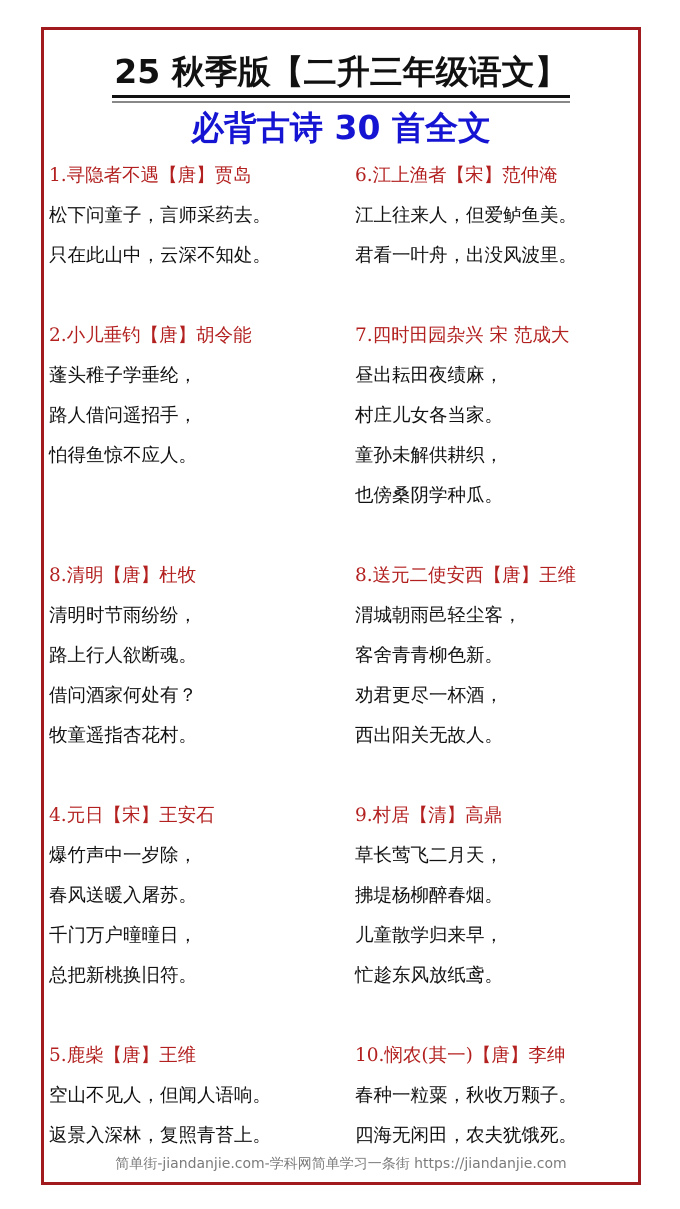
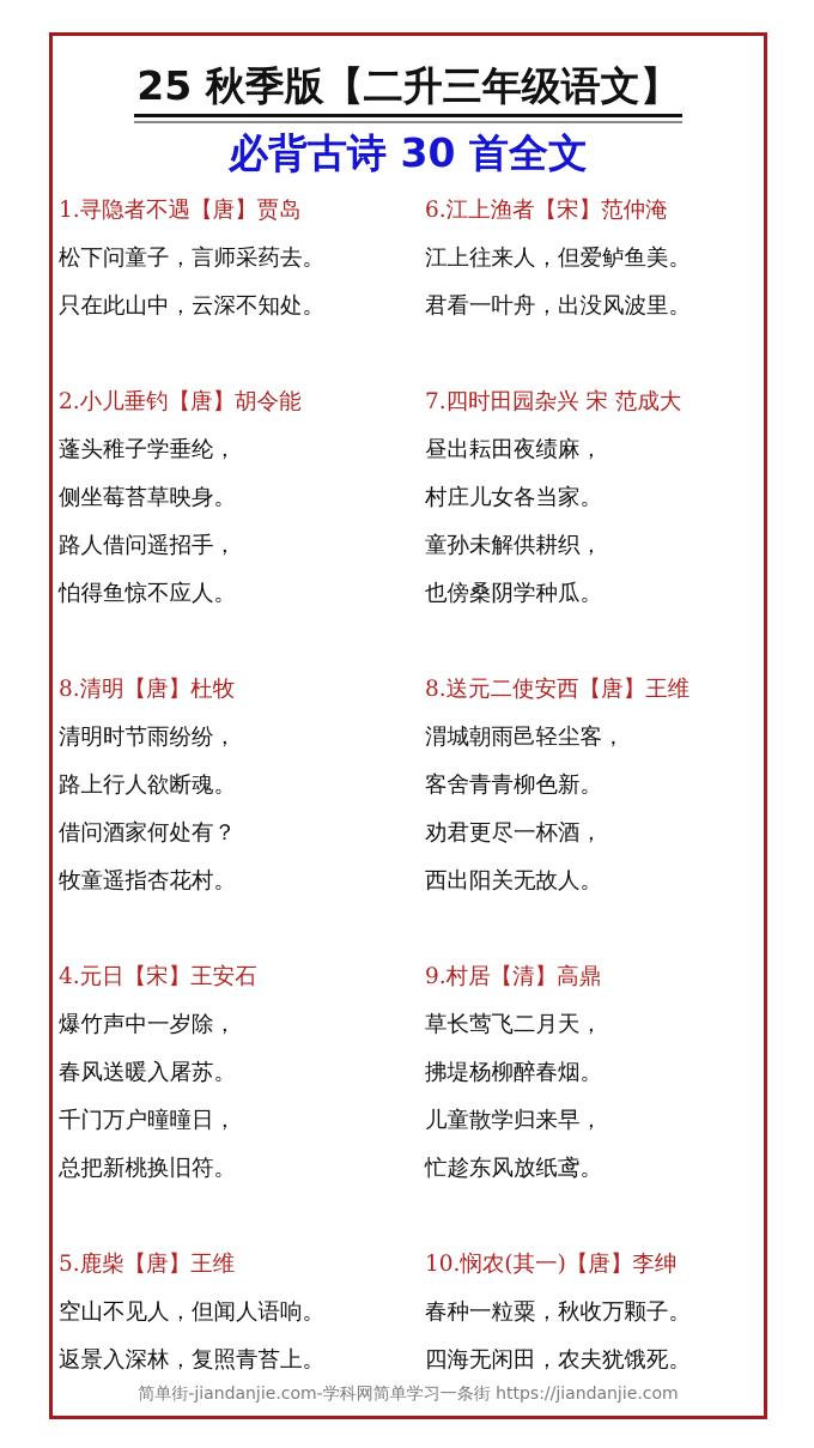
  25 秋季版【二升三年级语文】
  必背古诗 30 首全文
  1.寻隐者不遇【唐】贾岛
  松下问童子，言师采药去。
  只在此山中，云深不知处。
  2.小儿垂钓【唐】胡令能
  蓬头稚子学垂纶，
+ 侧坐莓苔草映身。
  路人借问遥招手，
  怕得鱼惊不应人。
  8.清明【唐】杜牧
  清明时节雨纷纷，
  路上行人欲断魂。
  借问酒家何处有？
  牧童遥指杏花村。
  4.元日【宋】王安石
  爆竹声中一岁除，
  春风送暖入屠苏。
  千门万户曈曈日，
  总把新桃换旧符。
  5.鹿柴【唐】王维
  空山不见人，但闻人语响。
  返景入深林，复照青苔上。
  6.江上渔者【宋】范仲淹
  江上往来人，但爱鲈鱼美。
  君看一叶舟，出没风波里。
  7.四时田园杂兴 宋 范成大
  昼出耘田夜绩麻，
  村庄儿女各当家。
  童孙未解供耕织，
  也傍桑阴学种瓜。
  8.送元二使安西【唐】王维
  渭城朝雨邑轻尘客，
  客舍青青柳色新。
  劝君更尽一杯酒，
  西出阳关无故人。
  9.村居【清】高鼎
  草长莺飞二月天，
  拂堤杨柳醉春烟。
  儿童散学归来早，
  忙趁东风放纸鸢。
  10.悯农(其一)【唐】李绅
  春种一粒粟，秋收万颗子。
  四海无闲田，农夫犹饿死。
  简单街-jiandanjie.com-学科网简单学习一条街 https://jiandanjie.com
